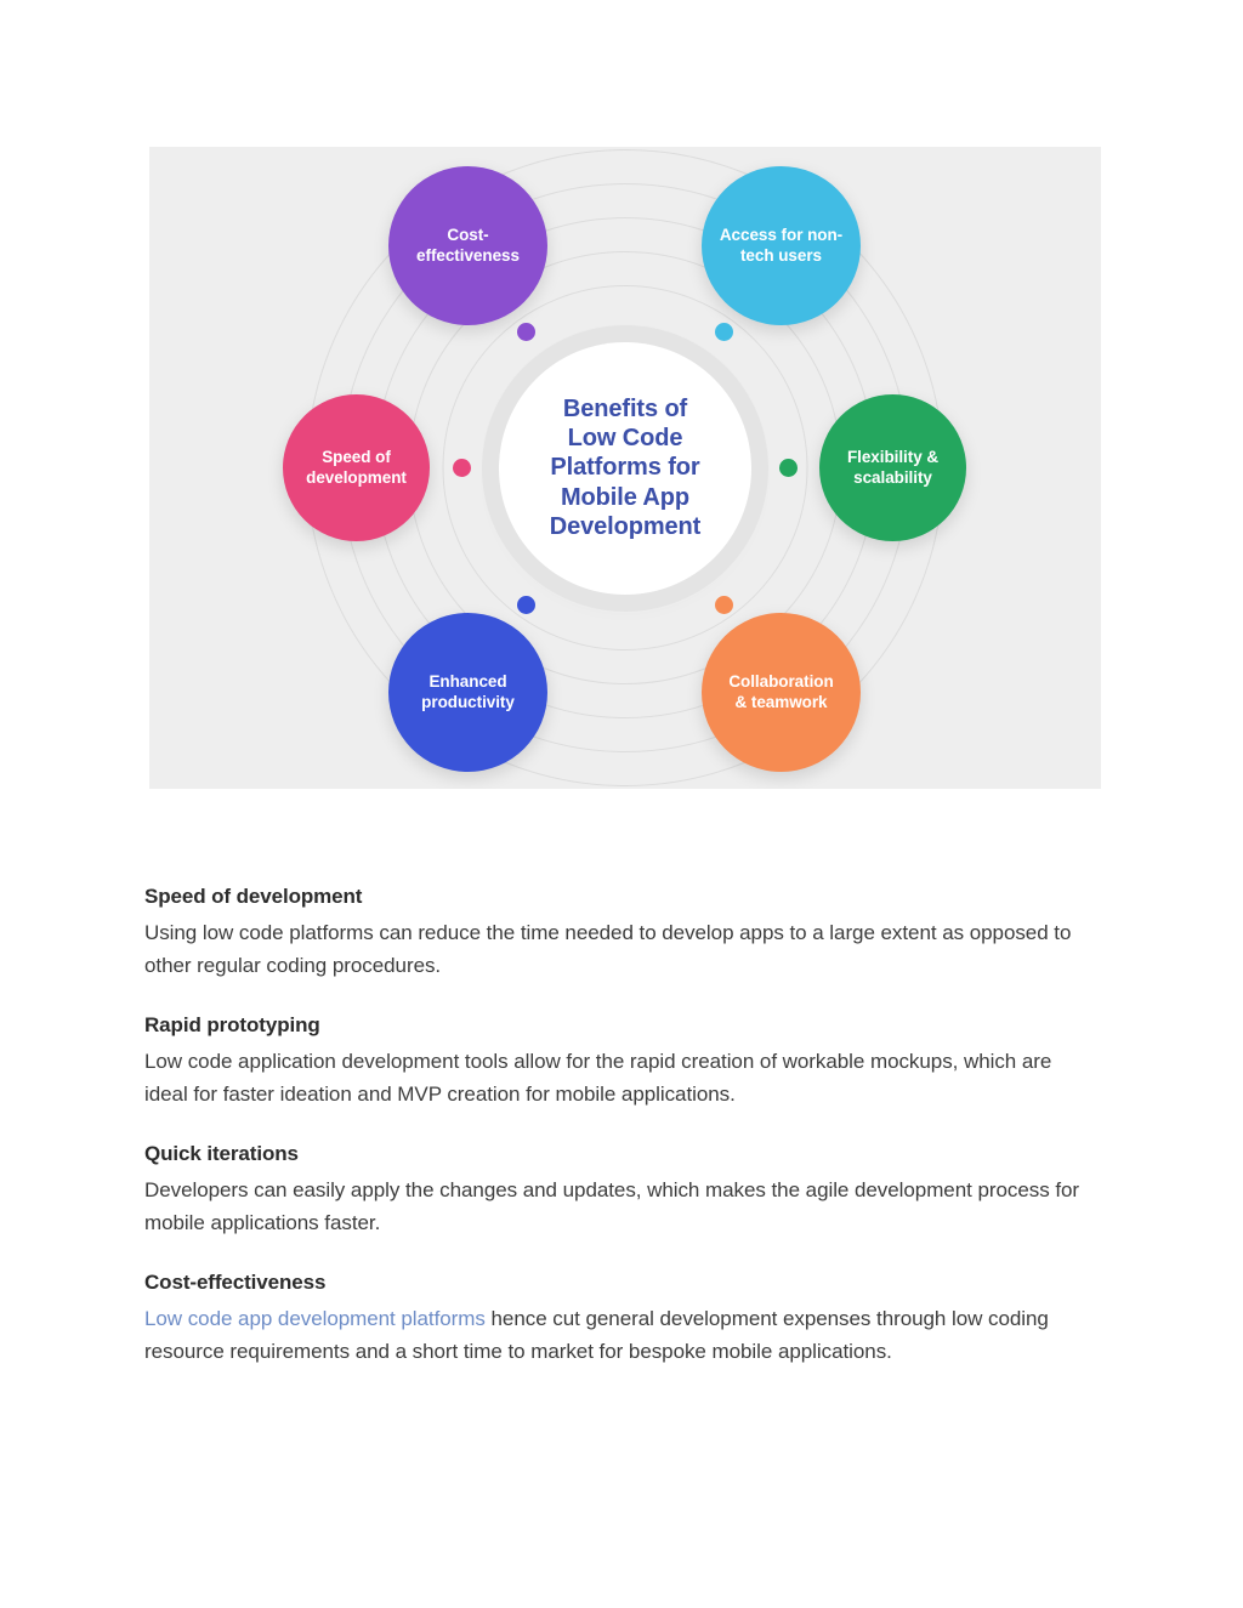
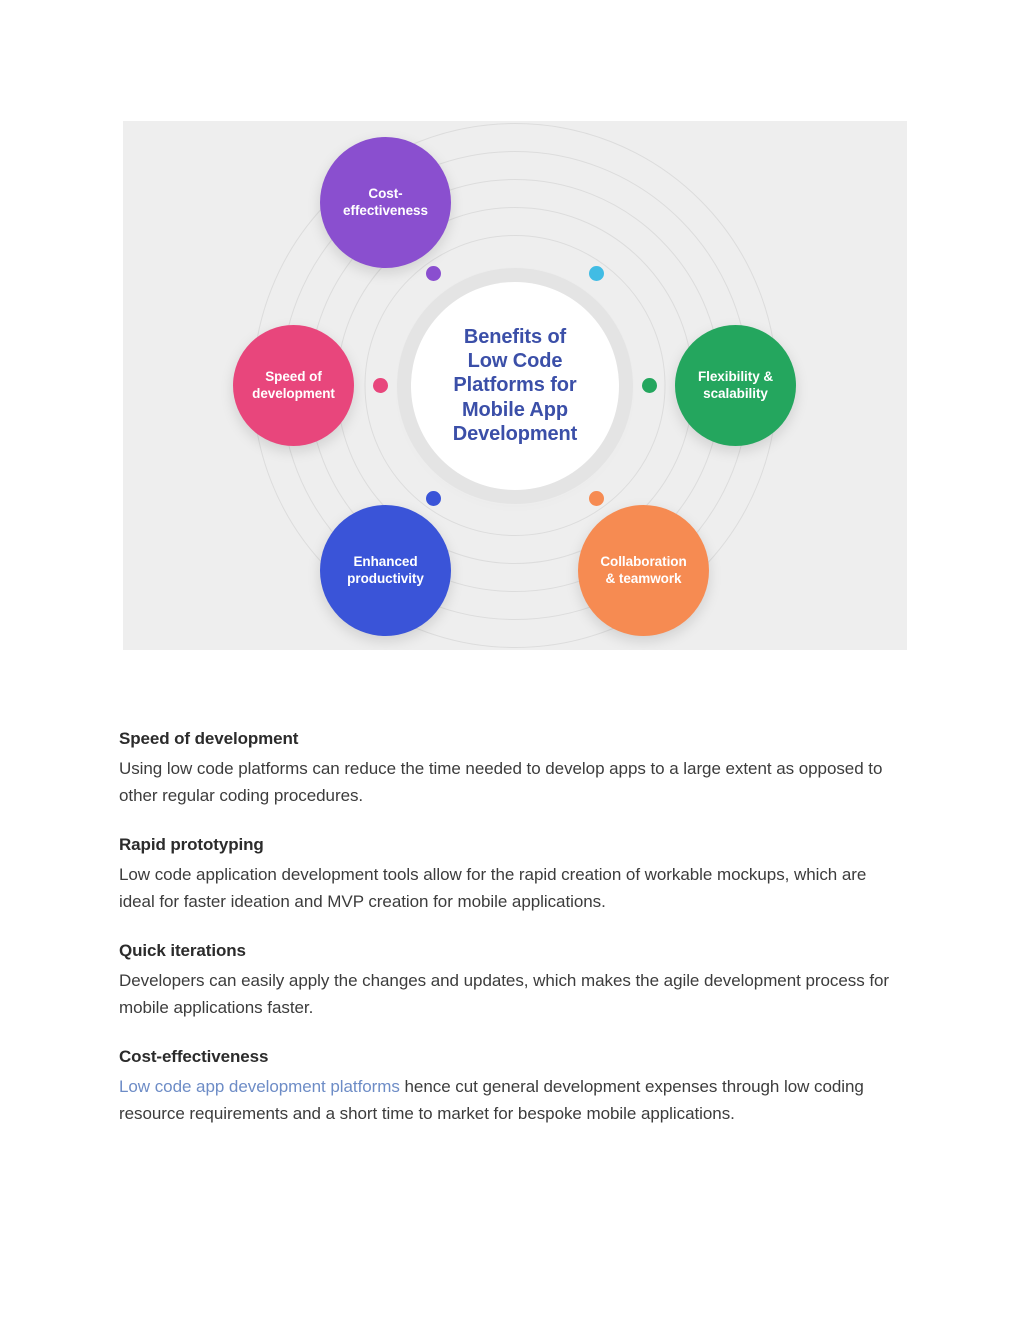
  Benefits of
  Low Code
  Platforms for
  Mobile App
  Development
  Cost-
  effectiveness
- Access for non-
- tech users
  Flexibility &
  scalability
  Collaboration
  & teamwork
  Enhanced
  productivity
  Speed of
  development
  Speed of development
  Using low code platforms can reduce the time needed to develop apps to a large extent as opposed to other regular coding procedures.
  Rapid prototyping
  Low code application development tools allow for the rapid creation of workable mockups, which are ideal for faster ideation and MVP creation for mobile applications.
  Quick iterations
  Developers can easily apply the changes and updates, which makes the agile development process for mobile applications faster.
  Cost-effectiveness
  Low code app development platforms hence cut general development expenses through low coding resource requirements and a short time to market for bespoke mobile applications.
